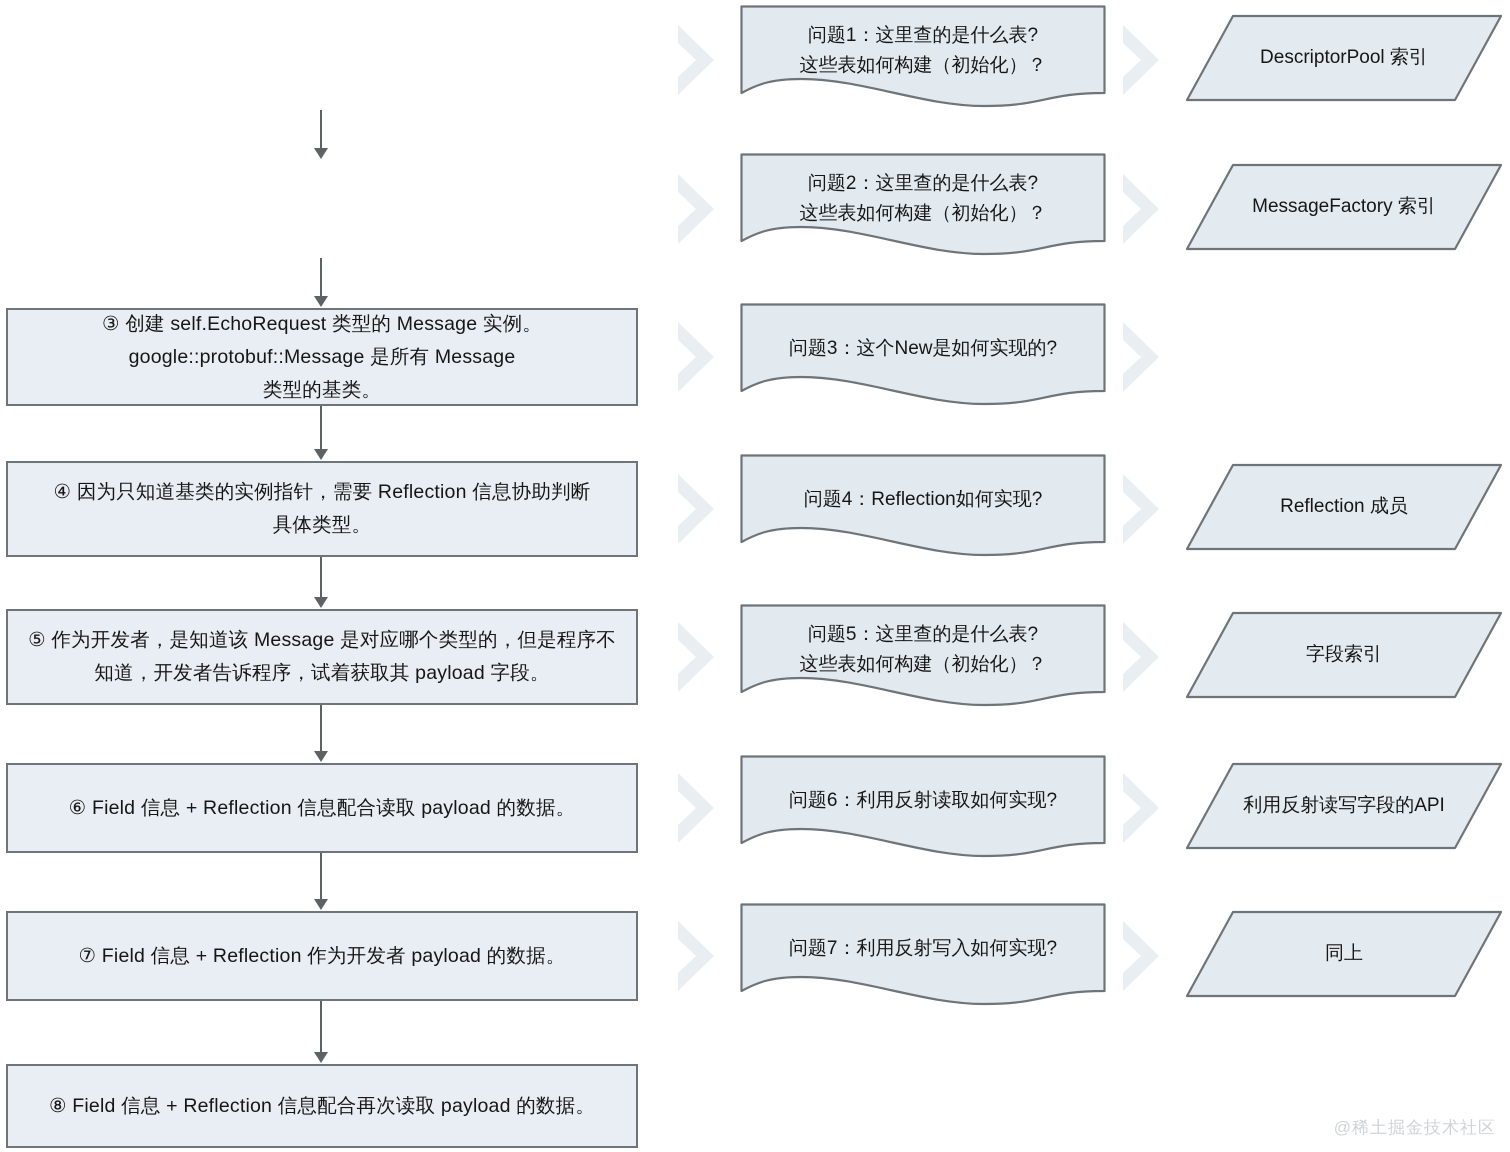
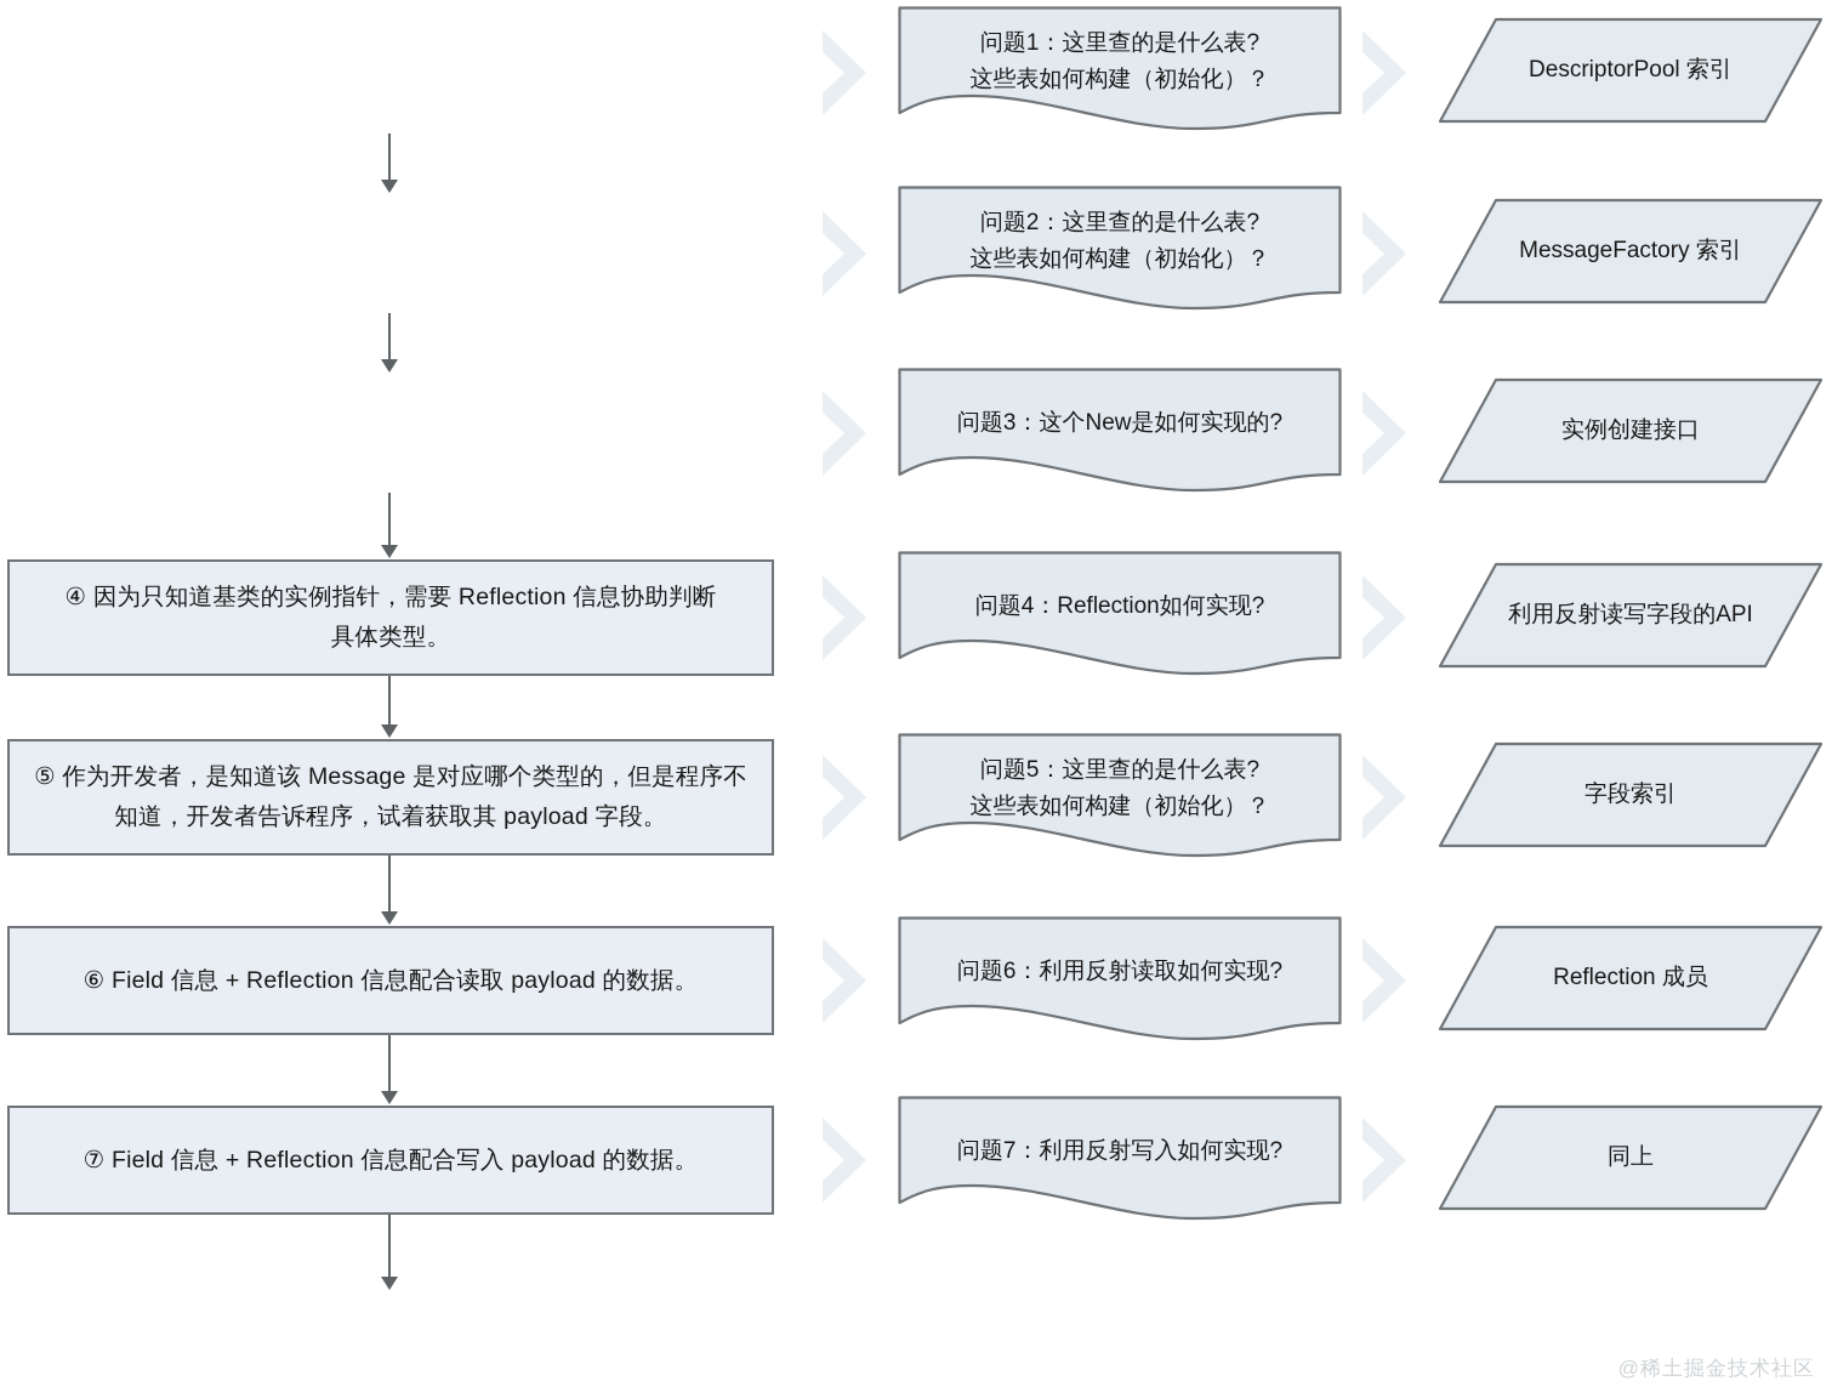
- ③ 创建 self.EchoRequest 类型的 Message 实例。
- google::protobuf::Message 是所有 Message
- 类型的基类。
  ④ 因为只知道基类的实例指针，需要 Reflection 信息协助判断
  具体类型。
  ⑤ 作为开发者，是知道该 Message 是对应哪个类型的，但是程序不
  知道，开发者告诉程序，试着获取其 payload 字段。
  ⑥ Field 信息 + Reflection 信息配合读取 payload 的数据。
- ⑦ Field 信息 + Reflection 作为开发者 payload 的数据。
+ ⑦ Field 信息 + Reflection 信息配合写入 payload 的数据。
- ⑧ Field 信息 + Reflection 信息配合再次读取 payload 的数据。
  问题1：这里查的是什么表?
  这些表如何构建（初始化）？
  问题2：这里查的是什么表?
  这些表如何构建（初始化）？
  问题3：这个New是如何实现的?
  问题4：Reflection如何实现?
  问题5：这里查的是什么表?
  这些表如何构建（初始化）？
  问题6：利用反射读取如何实现?
  问题7：利用反射写入如何实现?
  DescriptorPool 索引
  MessageFactory 索引
+ 实例创建接口
- Reflection 成员
+ 利用反射读写字段的API
  字段索引
- 利用反射读写字段的API
+ Reflection 成员
  同上
  @稀土掘金技术社区
